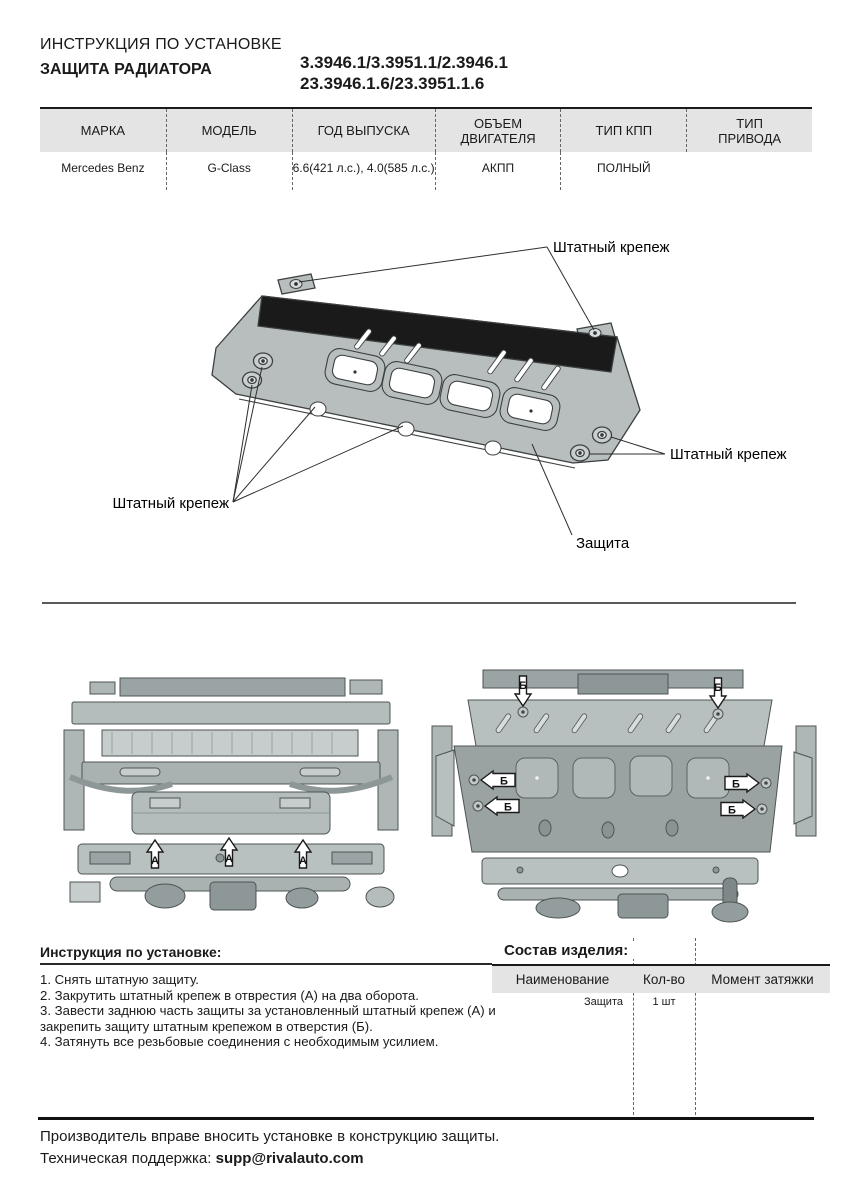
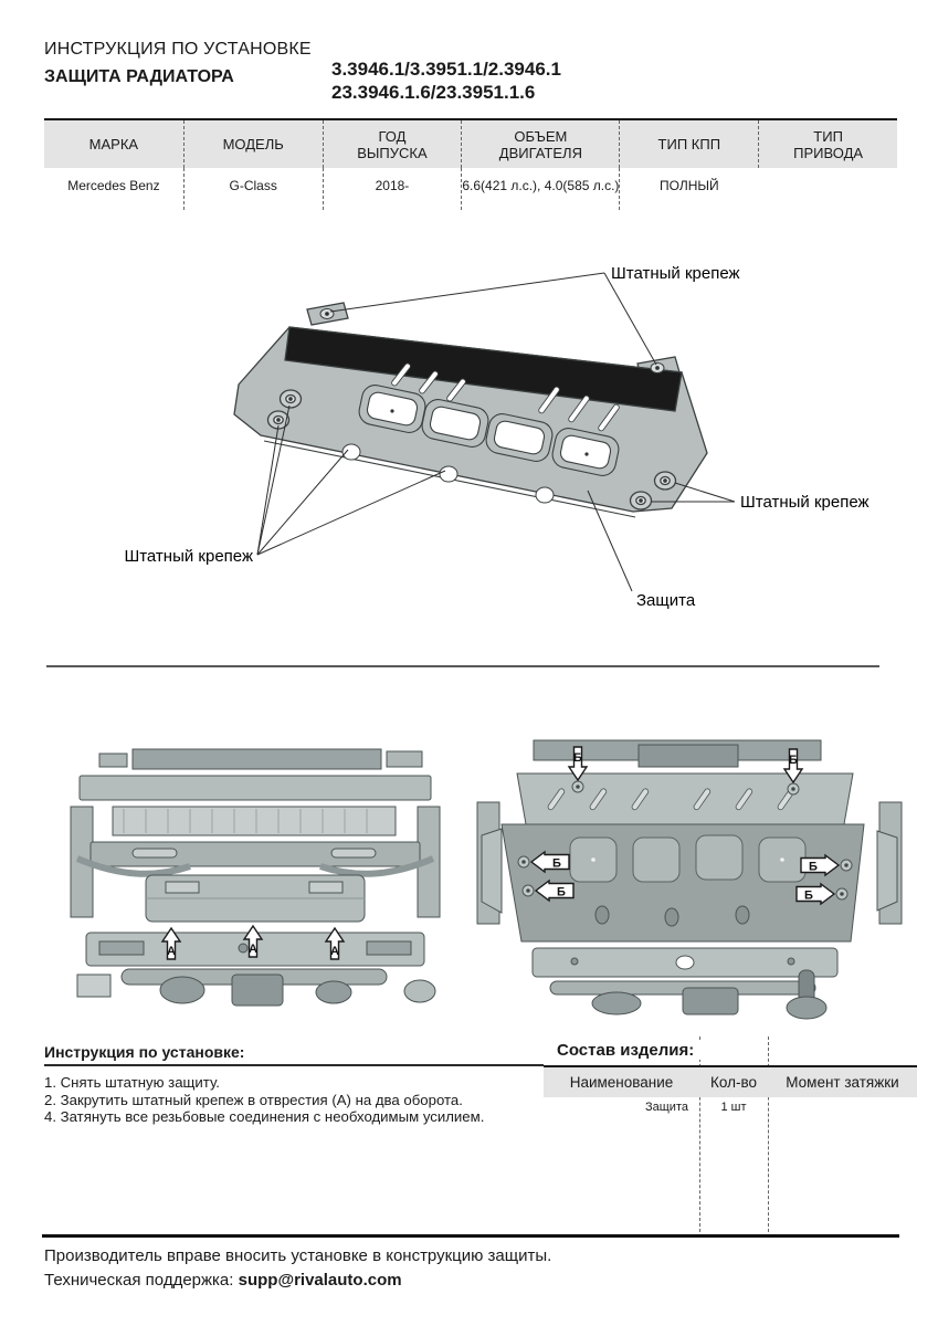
  ИНСТРУКЦИЯ ПО УСТАНОВКЕ
  ЗАЩИТА РАДИАТОРА
  3.3946.1/3.3951.1/2.3946.1
  23.3946.1.6/23.3951.1.6
  МАРКА
  МОДЕЛЬ
  ГОД ВЫПУСКА
  ОБЪЕМ ДВИГАТЕЛЯ
  ТИП КПП
  ТИП ПРИВОДА
  Mercedes Benz
  G-Class
+ 2018-
  6.6(421 л.с.), 4.0(585 л.с.)
- АКПП
  ПОЛНЫЙ
  Штатный крепеж
  Штатный крепеж
  Штатный крепеж
  Защита
  А
  А
  А
  Б
  Б
  Б
  Б
  Б
  Б
  Инструкция по установке:
  1. Снять штатную защиту.
  2. Закрутить штатный крепеж в отврестия (А) на два оборота.
- 3. Завести заднюю часть защиты за установленный штатный крепеж (А) и закрепить защиту штатным крепежом в отверстия (Б).
  4. Затянуть все резьбовые соединения с необходимым усилием.
  Состав изделия:
  Наименование
  Кол-во
  Момент затяжки
  Защита
  1 шт
  Производитель вправе вносить установке в конструкцию защиты.
  Техническая поддержка: supp@rivalauto.com
